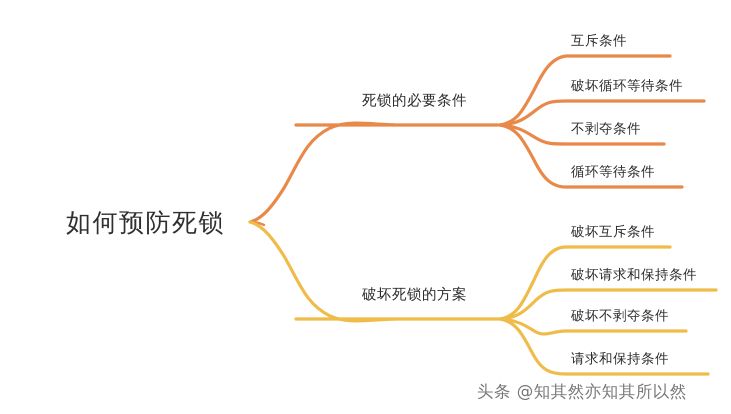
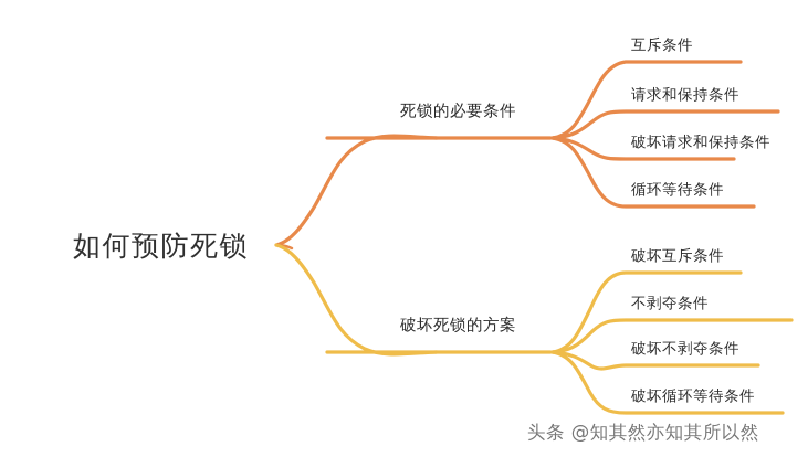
  如何预防死锁
  死锁的必要条件
  破坏死锁的方案
  互斥条件
- 破坏循环等待条件
+ 请求和保持条件
- 不剥夺条件
+ 破坏请求和保持条件
  循环等待条件
  破坏互斥条件
- 破坏请求和保持条件
+ 不剥夺条件
  破坏不剥夺条件
- 请求和保持条件
+ 破坏循环等待条件
  头条 @知其然亦知其所以然
